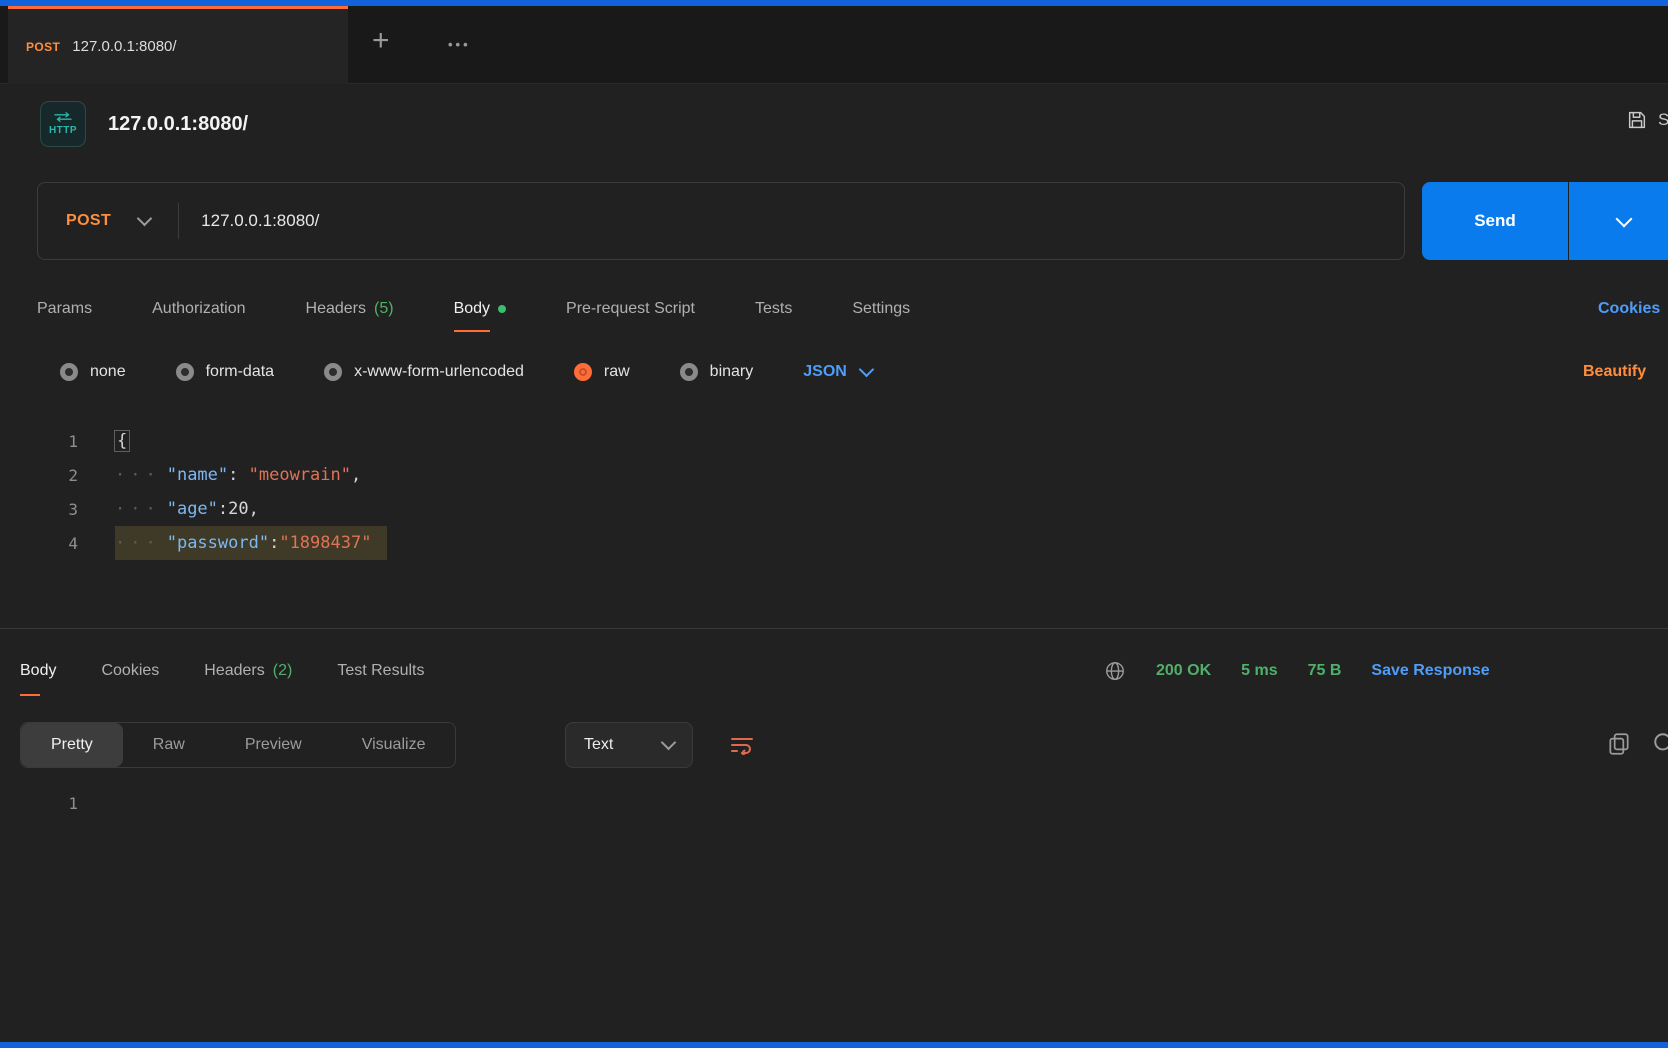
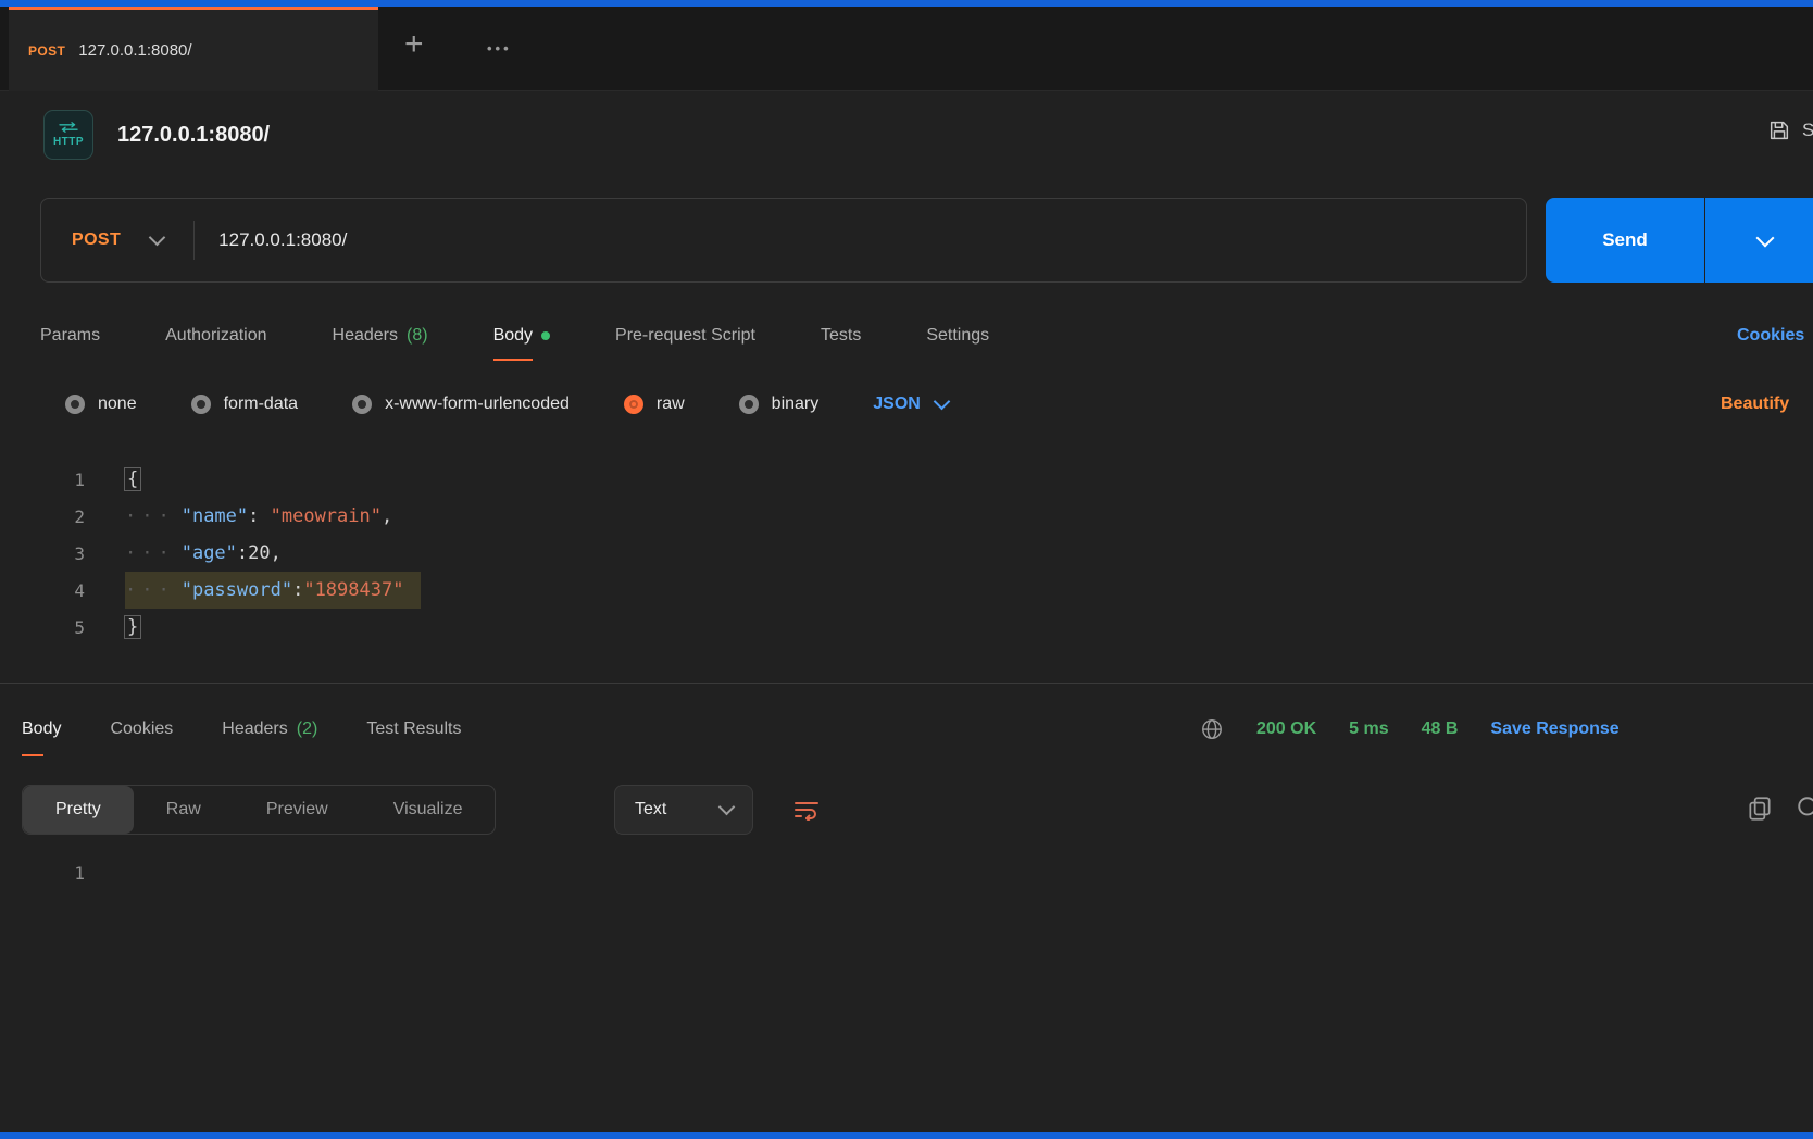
  POST
  127.0.0.1:8080/
  +
  •••
  HTTP
  127.0.0.1:8080/
  POST
  127.0.0.1:8080/
  Send
  Params
  Authorization
  Headers
- (5)
+ (8)
  Body
  Pre-request Script
  Tests
  Settings
  Cookies
  none
  form-data
  x-www-form-urlencoded
  raw
  binary
  JSON
  Beautify
  1
  {
  2
  ···
  "name"
  :
  "meowrain"
  ,
  3
  ···
  "age"
  :
  20
  ,
  4
  ···
  "password"
  :
  "1898437"
+ 5
+ }
  Body
  Cookies
  Headers
  (2)
  Test Results
  200 OK
  5 ms
- 75 B
+ 48 B
  Save Response
  Pretty
  Raw
  Preview
  Visualize
  Text
  1
